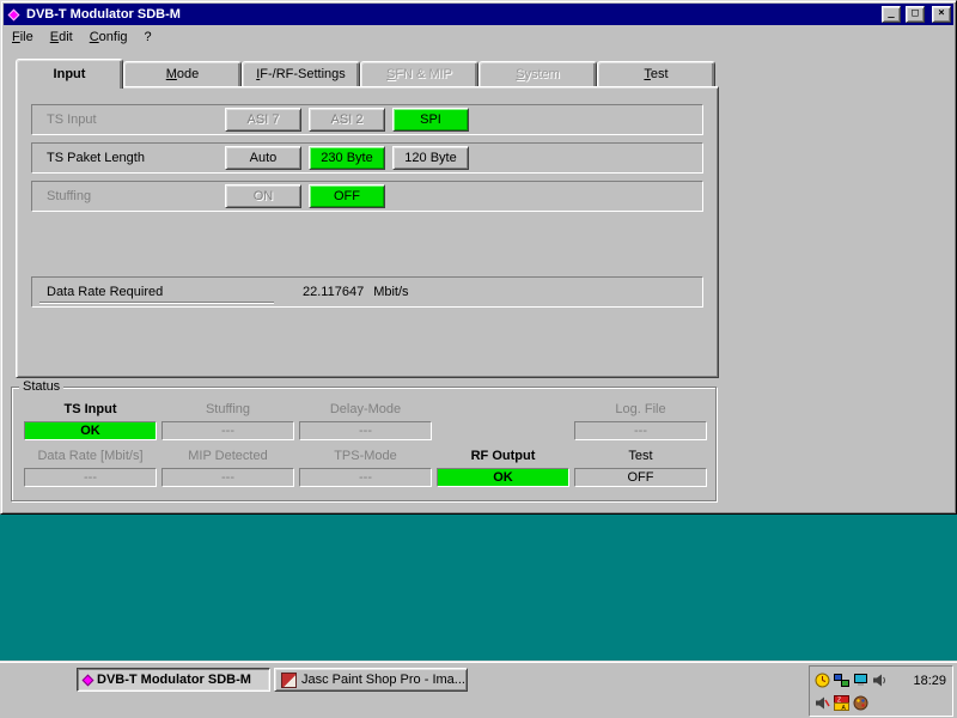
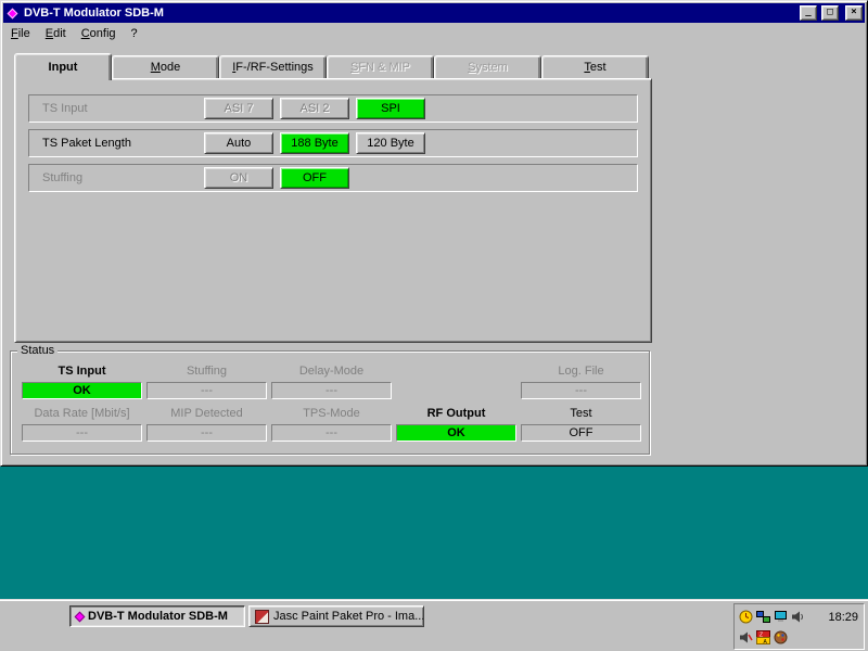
  DVB-T Modulator SDB-M
  _
  □
  ×
  File
  Edit
  Config
  ?
  Input
  Mode
  IF-/RF-Settings
  SFN & MIP
  System
  Test
  TS Input
  ASI 7
  ASI 2
  SPI
  TS Paket Length
  Auto
- 230 Byte
+ 188 Byte
  120 Byte
  Stuffing
  ON
  OFF
- Data Rate Required
- 22.117647
- Mbit/s
  Status
  TS Input
  OK
  Stuffing
  ---
  Delay-Mode
  ---
  Log. File
  ---
  Data Rate [Mbit/s]
  ---
  MIP Detected
  ---
  TPS-Mode
  ---
  RF Output
  OK
  Test
  OFF
  DVB-T Modulator SDB-M
- Jasc Paint Shop Pro - Ima...
+ Jasc Paint Paket Pro - Ima...
  18:29
